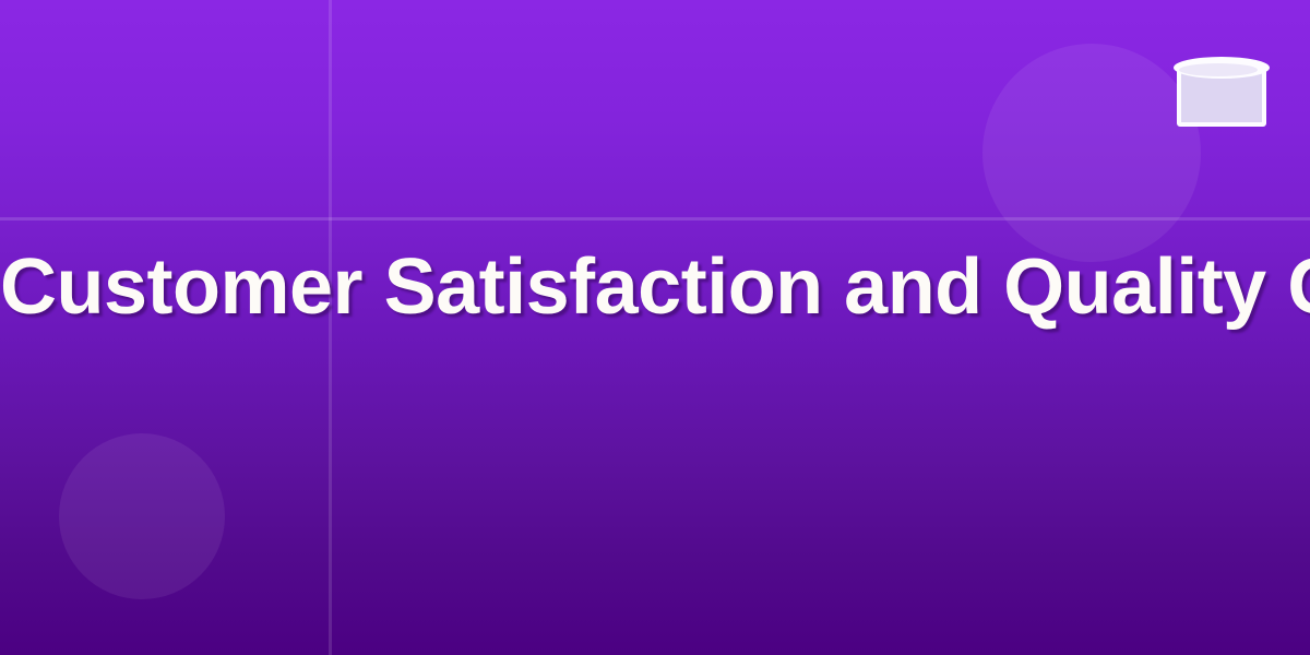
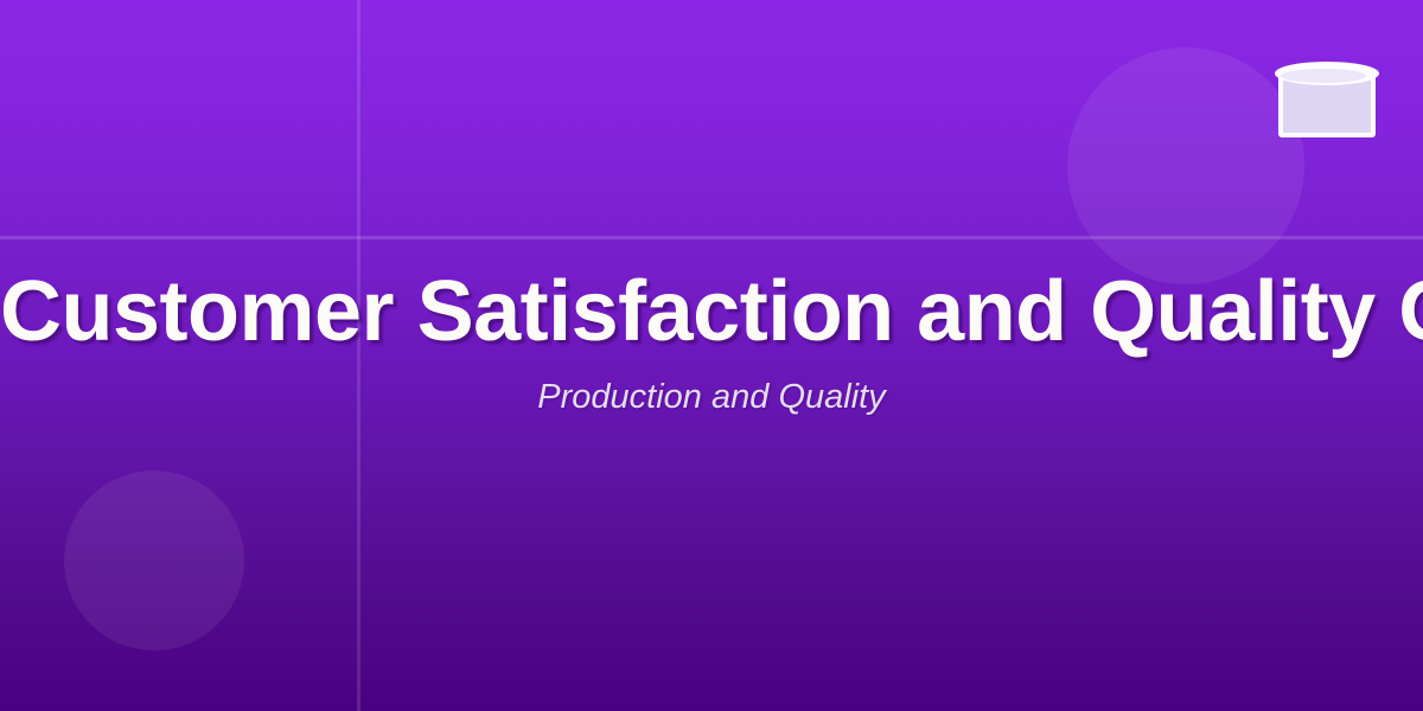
  Customer Satisfaction and Quality
+ Production and Quality
